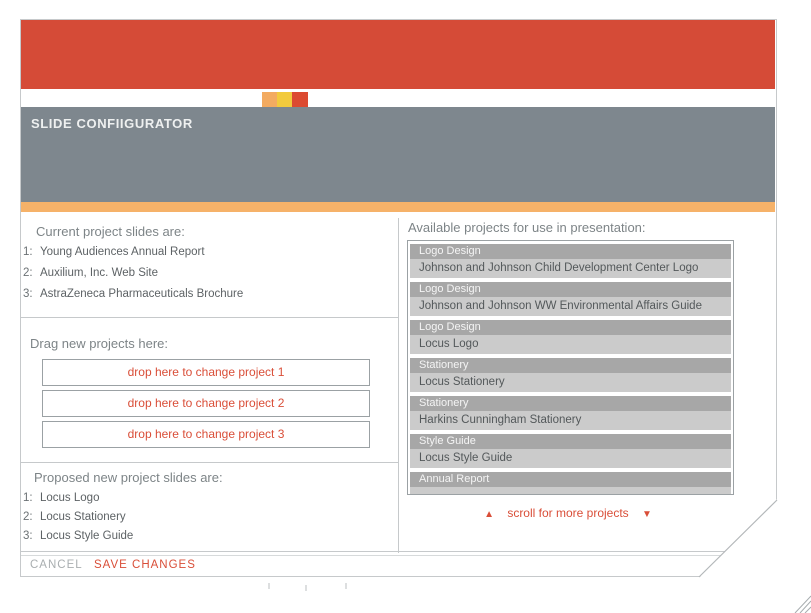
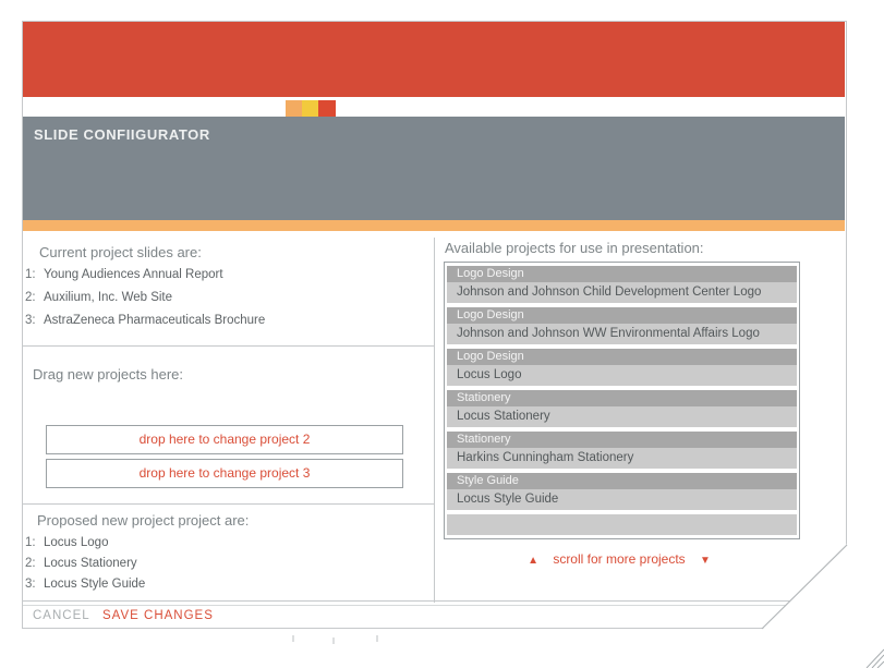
  SLIDE CONFIIGURATOR
  Current project slides are:
  1:
  Young Audiences Annual Report
  2:
  Auxilium, Inc. Web Site
  3:
  AstraZeneca Pharmaceuticals Brochure
  Drag new projects here:
- drop here to change project 1
  drop here to change project 2
  drop here to change project 3
- Proposed new project slides are:
+ Proposed new project project are:
  1:
  Locus Logo
  2:
  Locus Stationery
  3:
  Locus Style Guide
  Available projects for use in presentation:
  Logo Design
  Johnson and Johnson Child Development Center Logo
  Logo Design
- Johnson and Johnson WW Environmental Affairs Guide
+ Johnson and Johnson WW Environmental Affairs Logo
  Logo Design
  Locus Logo
  Stationery
  Locus Stationery
  Stationery
  Harkins Cunningham Stationery
  Style Guide
  Locus Style Guide
- Annual Report
  ▲ scroll for more projects ▼
  CANCEL
  SAVE CHANGES
